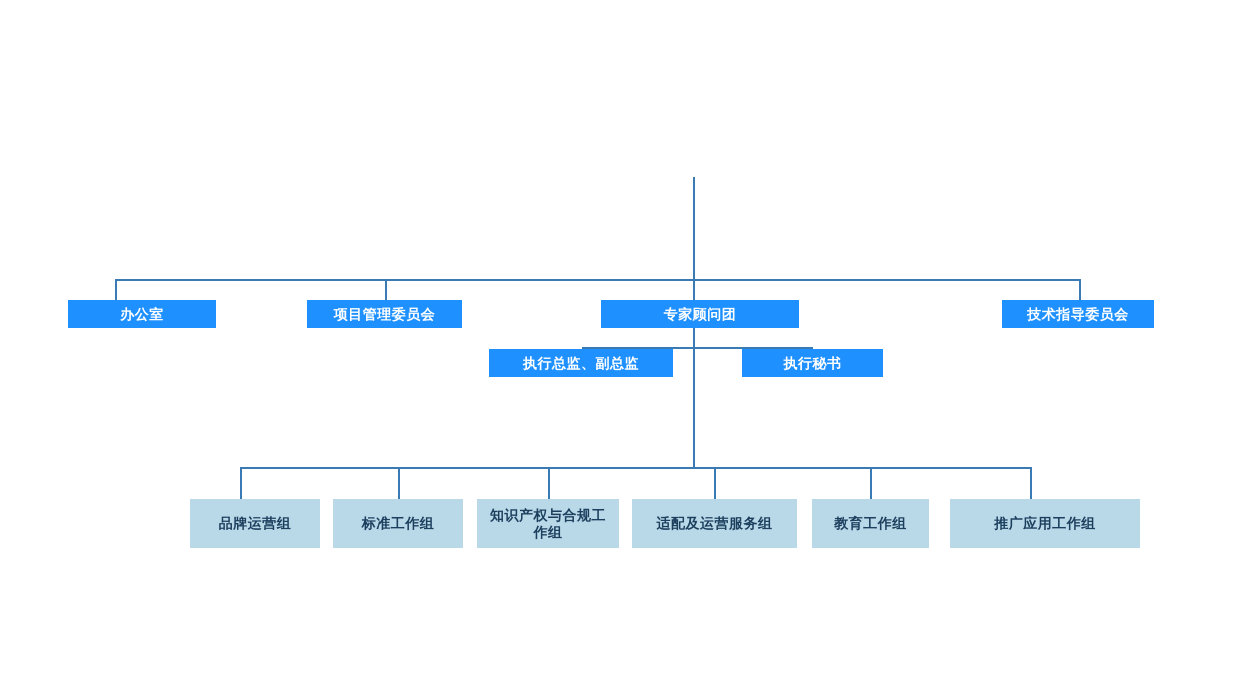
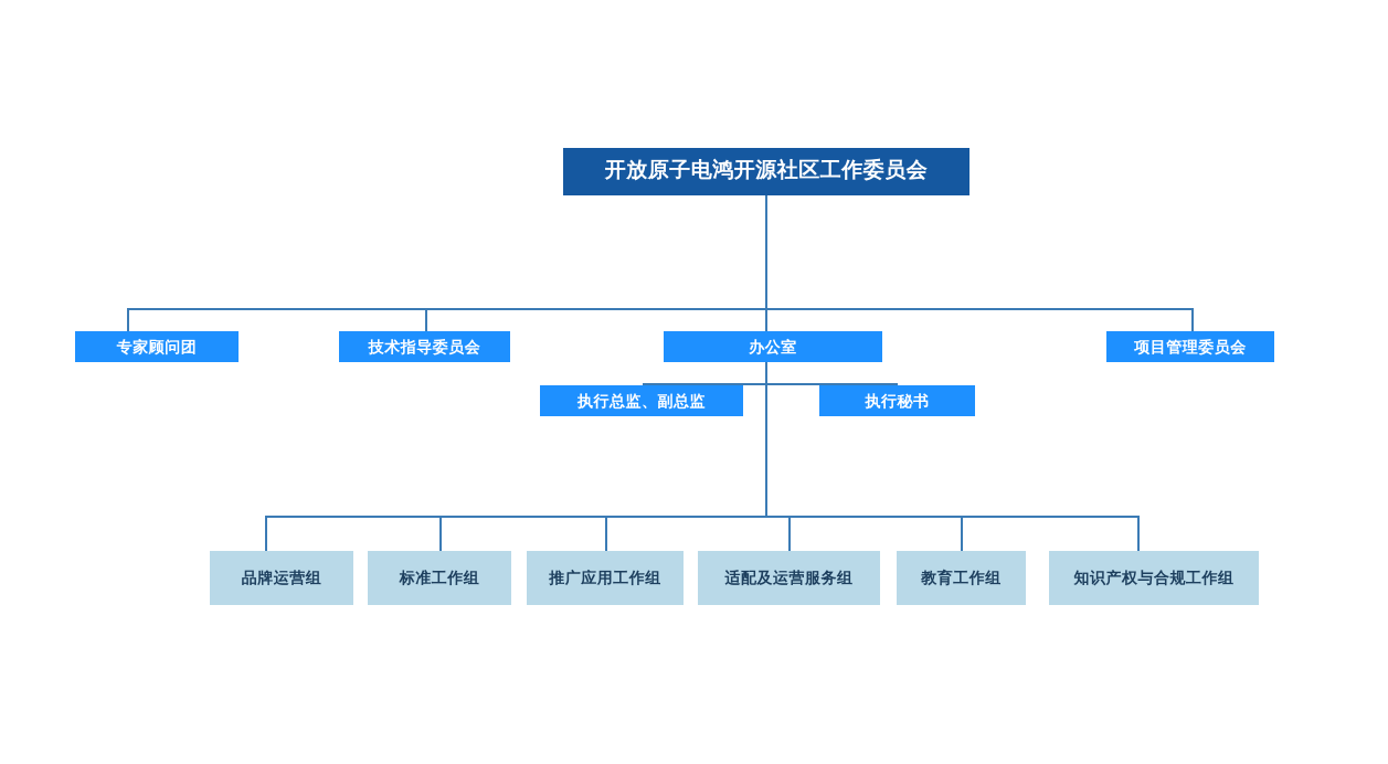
+ 开放原子电鸿开源社区工作委员会
- 办公室
+ 专家顾问团
- 项目管理委员会
+ 技术指导委员会
- 专家顾问团
+ 办公室
- 技术指导委员会
+ 项目管理委员会
  执行总监、副总监
  执行秘书
  品牌运营组
  标准工作组
- 知识产权与合规工作组
+ 推广应用工作组
  适配及运营服务组
  教育工作组
- 推广应用工作组
+ 知识产权与合规工作组
